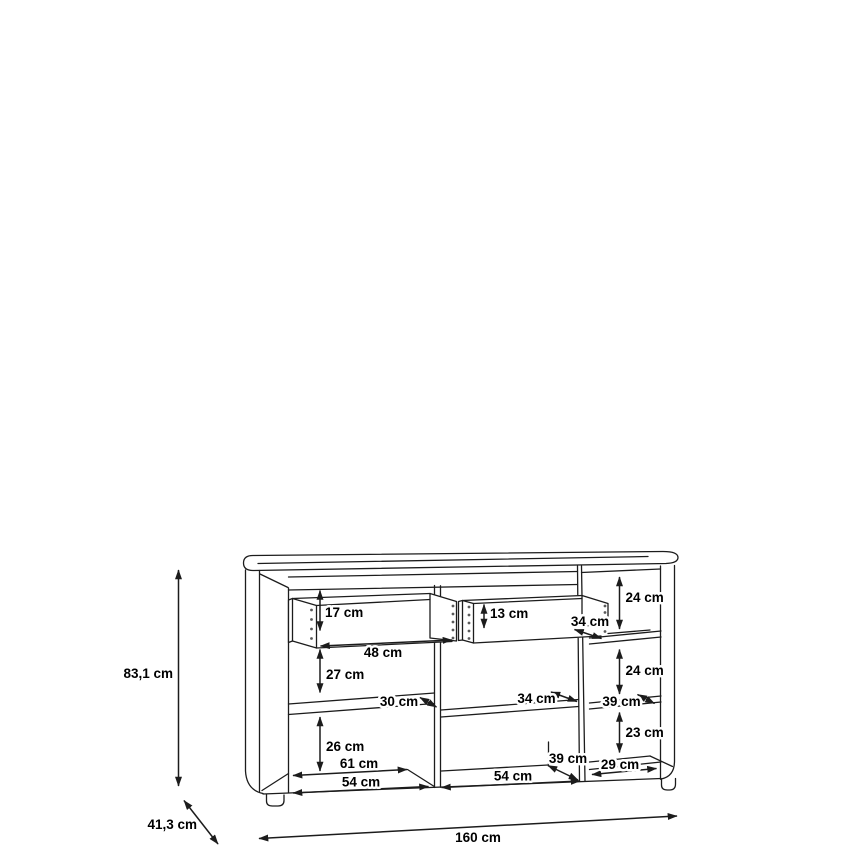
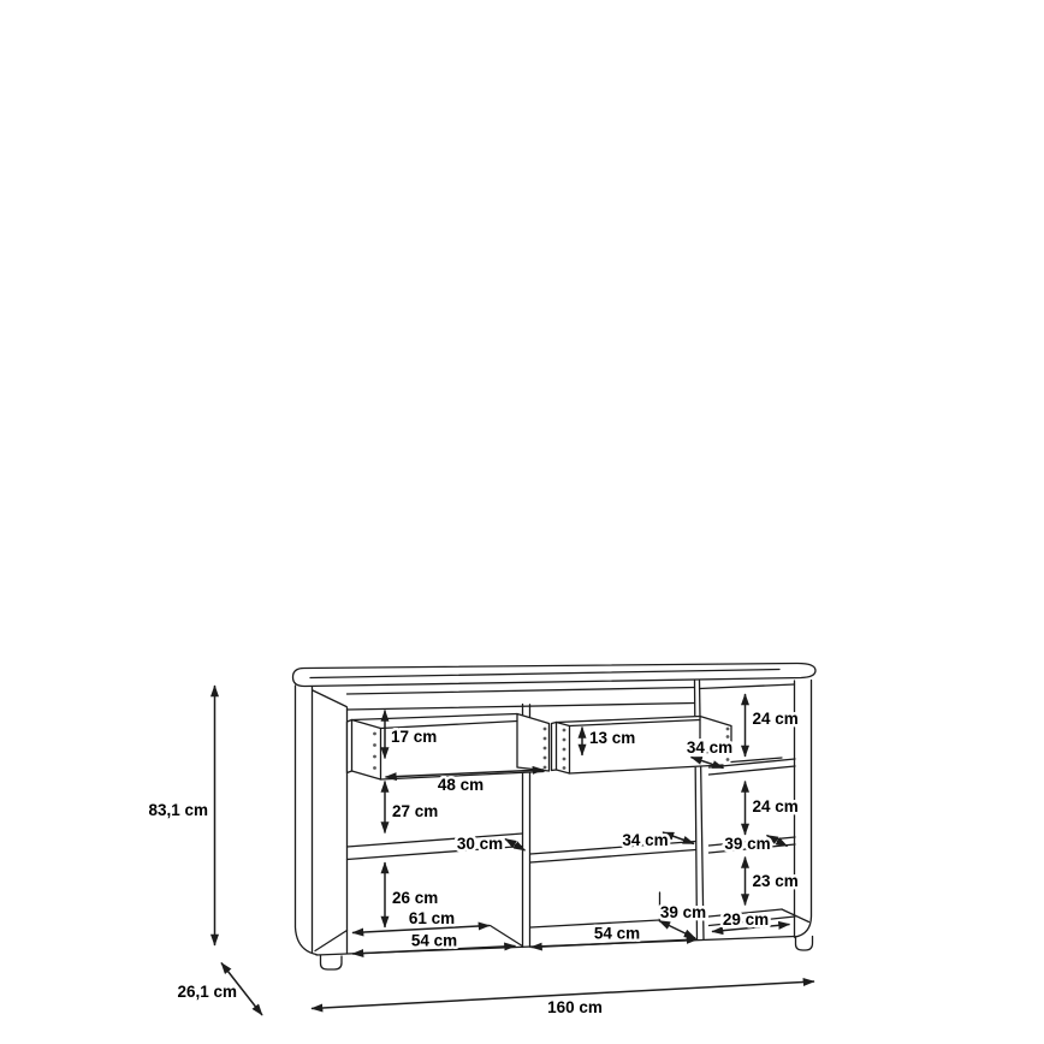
  83,1 cm
- 41,3 cm
+ 26,1 cm
  160 cm
  17 cm
  48 cm
  27 cm
  30 cm
  26 cm
  61 cm
  54 cm
  13 cm
  34 cm
  34 cm
  39 cm
  54 cm
  24 cm
  24 cm
  39 cm
  23 cm
  29 cm
